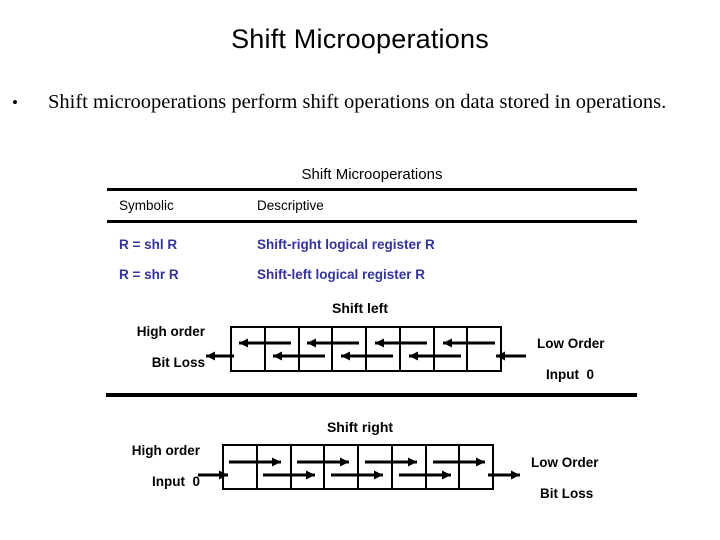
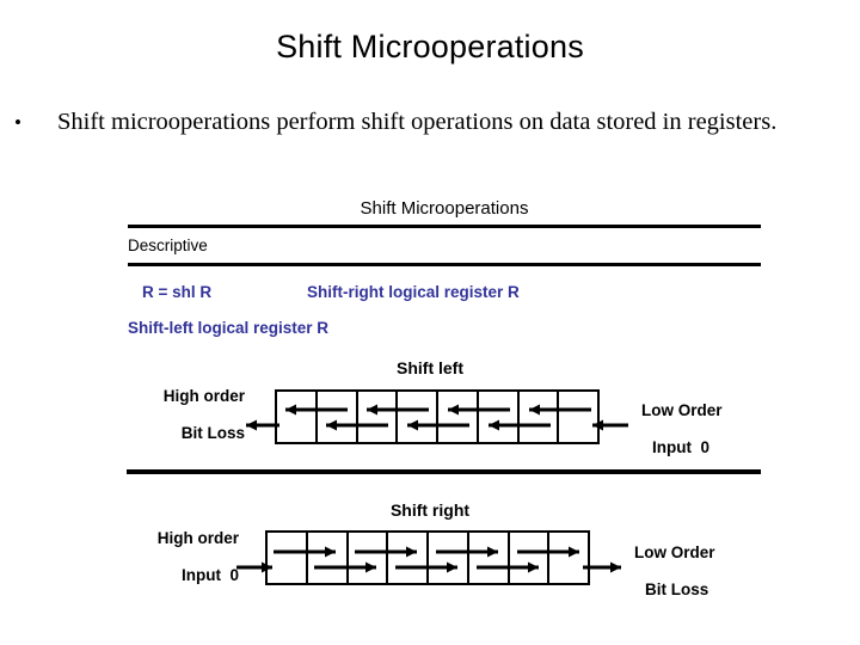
  Shift Microoperations
  •
- Shift microoperations perform shift operations on data stored in operations.
+ Shift microoperations perform shift operations on data stored in registers.
  Shift Microoperations
- Symbolic
  Descriptive
  R = shl R
  Shift-right logical register R
- R = shr R
  Shift-left logical register R
  Shift left
  High order
  Bit Loss
  Low Order
  Input 0
  Shift right
  High order
  Input 0
  Low Order
  Bit Loss
